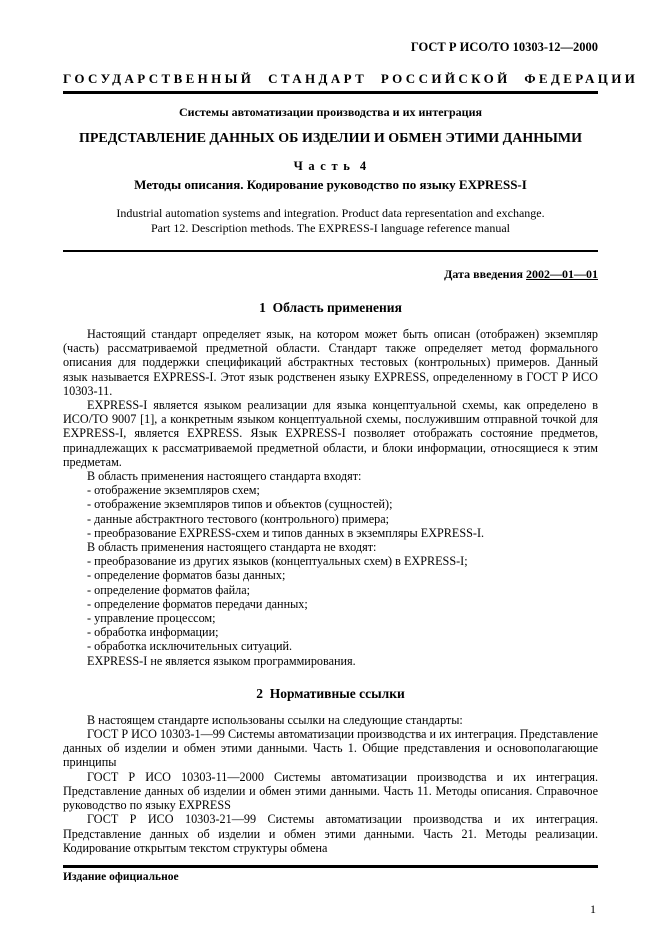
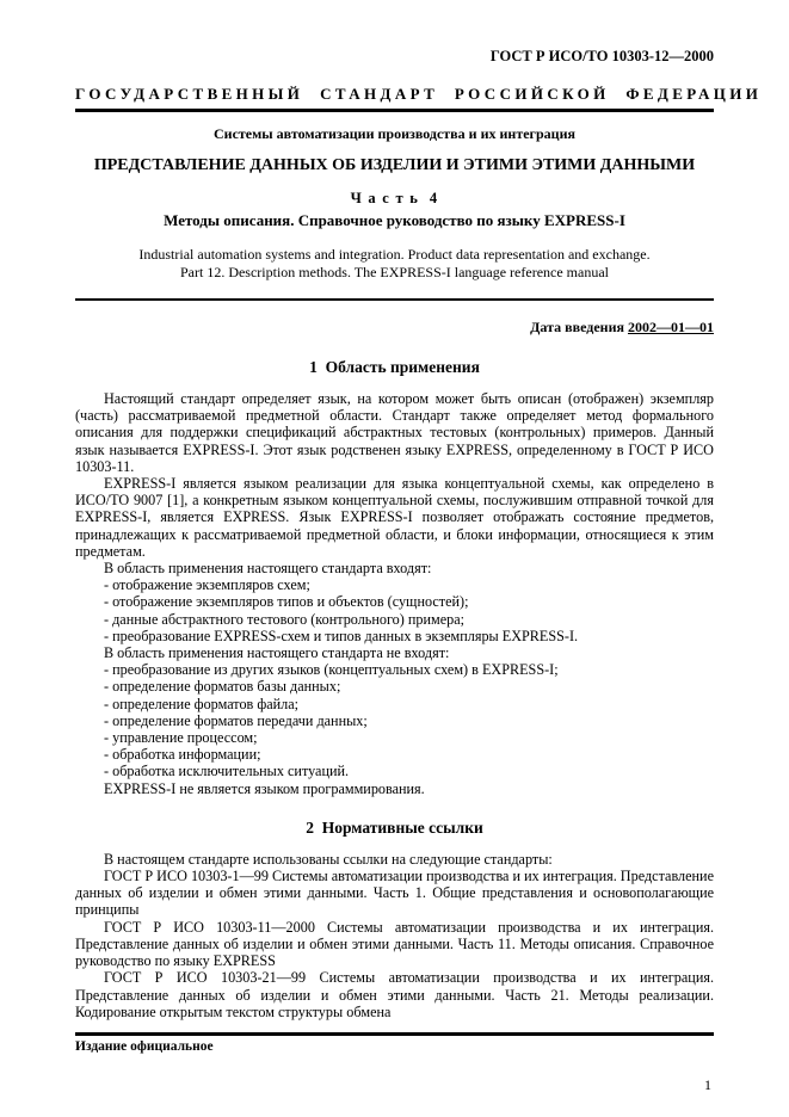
  ГОСТ Р ИСО/ТО 10303-12—2000
  ГОСУДАРСТВЕННЫЙ СТАНДАРТ РОССИЙСКОЙ ФЕДЕРАЦИИ
  Системы автоматизации производства и их интеграция
- ПРЕДСТАВЛЕНИЕ ДАННЫХ ОБ ИЗДЕЛИИ И ОБМЕН ЭТИМИ ДАННЫМИ
+ ПРЕДСТАВЛЕНИЕ ДАННЫХ ОБ ИЗДЕЛИИ И ЭТИМИ ЭТИМИ ДАННЫМИ
  Ч а с т ь 4
- Методы описания. Кодирование руководство по языку EXPRESS-I
+ Методы описания. Справочное руководство по языку EXPRESS-I
  Industrial automation systems and integration. Product data representation and exchange.
  Part 12. Description methods. The EXPRESS-I language reference manual
  Дата введения 2002—01—01
  1 Область применения
  Настоящий стандарт определяет язык, на котором может быть описан (отображен) экземпляр (часть) рассматриваемой предметной области. Стандарт также определяет метод формального описания для поддержки спецификаций абстрактных тестовых (контрольных) примеров. Данный язык называется EXPRESS-I. Этот язык родственен языку EXPRESS, определенному в ГОСТ Р ИСО 10303-11.
  EXPRESS-I является языком реализации для языка концептуальной схемы, как определено в ИСО/ТО 9007 [1], а конкретным языком концептуальной схемы, послужившим отправной точкой для EXPRESS-I, является EXPRESS. Язык EXPRESS-I позволяет отображать состояние предметов, принадлежащих к рассматриваемой предметной области, и блоки информации, относящиеся к этим предметам.
  В область применения настоящего стандарта входят:
  - отображение экземпляров схем;
  - отображение экземпляров типов и объектов (сущностей);
  - данные абстрактного тестового (контрольного) примера;
  - преобразование EXPRESS-схем и типов данных в экземпляры EXPRESS-I.
  В область применения настоящего стандарта не входят:
  - преобразование из других языков (концептуальных схем) в EXPRESS-I;
  - определение форматов базы данных;
  - определение форматов файла;
  - определение форматов передачи данных;
  - управление процессом;
  - обработка информации;
  - обработка исключительных ситуаций.
  EXPRESS-I не является языком программирования.
  2 Нормативные ссылки
  В настоящем стандарте использованы ссылки на следующие стандарты:
  ГОСТ Р ИСО 10303-1—99 Системы автоматизации производства и их интеграция. Представление данных об изделии и обмен этими данными. Часть 1. Общие представления и основополагающие принципы
  ГОСТ Р ИСО 10303-11—2000 Системы автоматизации производства и их интеграция. Представление данных об изделии и обмен этими данными. Часть 11. Методы описания. Справочное руководство по языку EXPRESS
  ГОСТ Р ИСО 10303-21—99 Системы автоматизации производства и их интеграция. Представление данных об изделии и обмен этими данными. Часть 21. Методы реализации. Кодирование открытым текстом структуры обмена
  Издание официальное
  1
